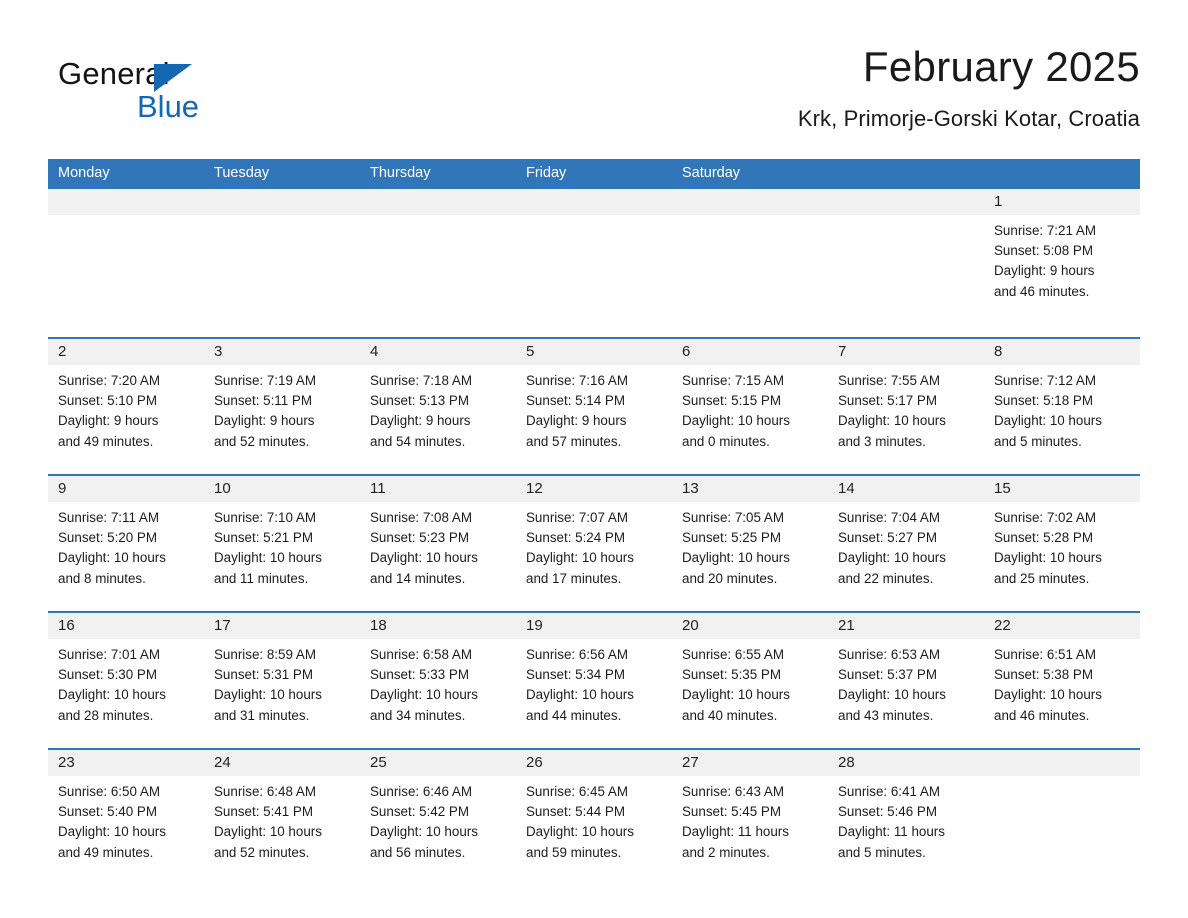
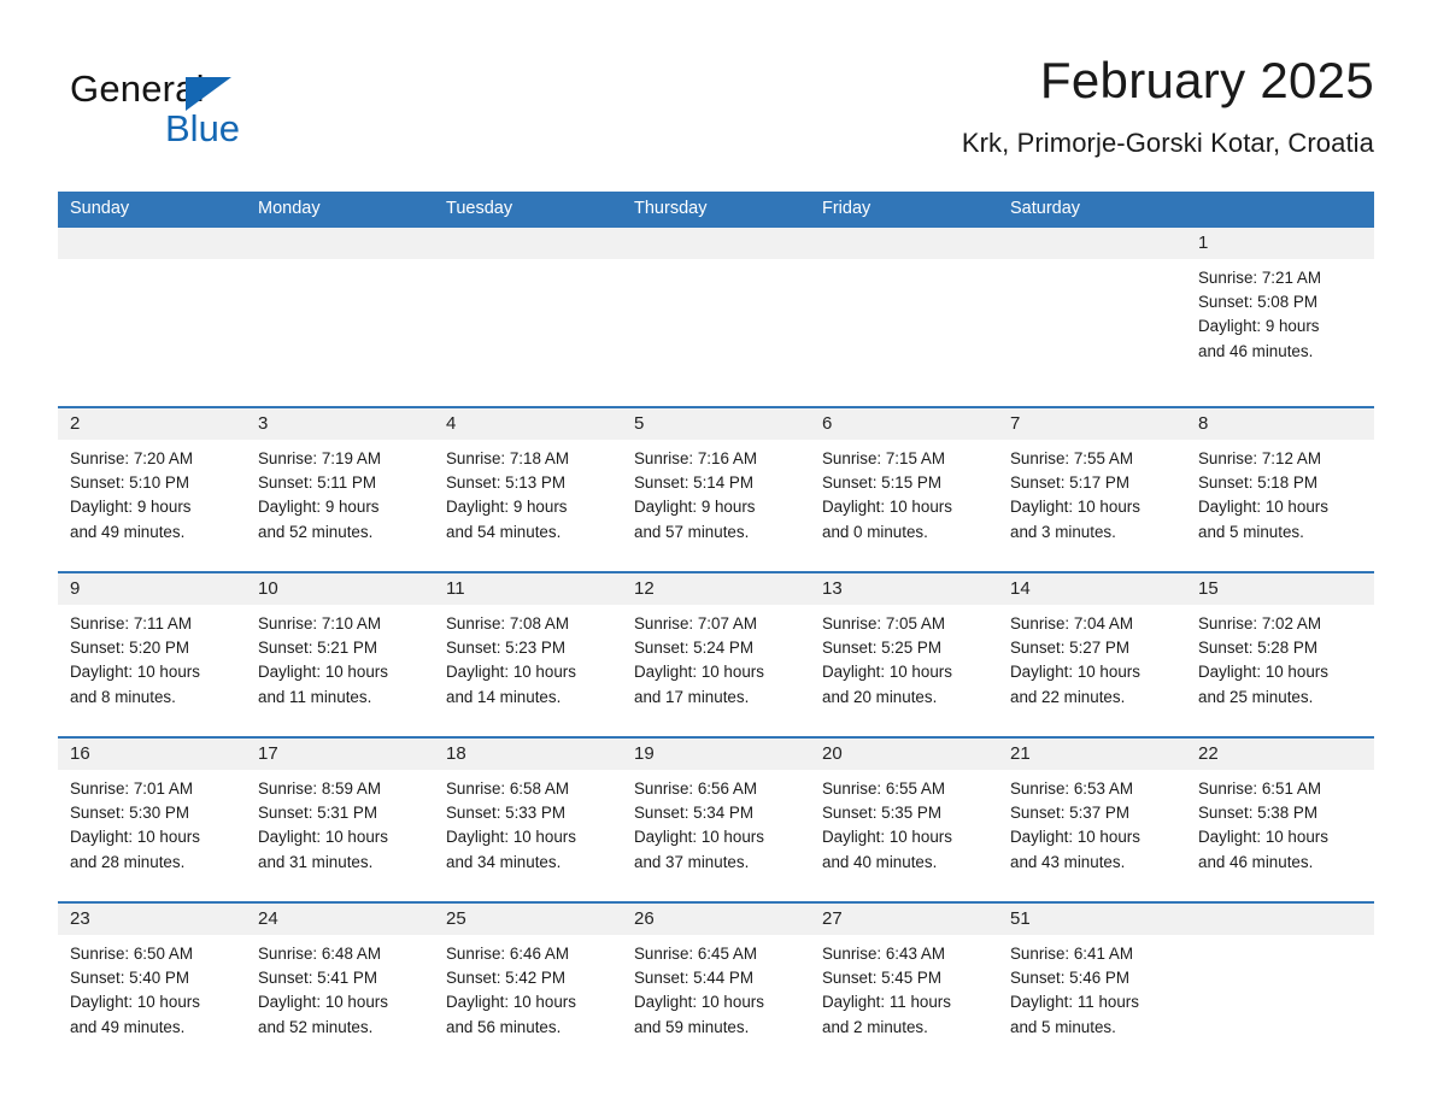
  General
  Blue
  February 2025
  Krk, Primorje-Gorski Kotar, Croatia
+ Sunday
  Monday
  Tuesday
  Thursday
  Friday
  Saturday
  1
  Sunrise: 7:21 AM
  Sunset: 5:08 PM
  Daylight: 9 hours
  and 46 minutes.
  2
  3
  4
  5
  6
  7
  8
  Sunrise: 7:20 AM
  Sunset: 5:10 PM
  Daylight: 9 hours
  and 49 minutes.
  Sunrise: 7:19 AM
  Sunset: 5:11 PM
  Daylight: 9 hours
  and 52 minutes.
  Sunrise: 7:18 AM
  Sunset: 5:13 PM
  Daylight: 9 hours
  and 54 minutes.
  Sunrise: 7:16 AM
  Sunset: 5:14 PM
  Daylight: 9 hours
  and 57 minutes.
  Sunrise: 7:15 AM
  Sunset: 5:15 PM
  Daylight: 10 hours
  and 0 minutes.
  Sunrise: 7:55 AM
  Sunset: 5:17 PM
  Daylight: 10 hours
  and 3 minutes.
  Sunrise: 7:12 AM
  Sunset: 5:18 PM
  Daylight: 10 hours
  and 5 minutes.
  9
  10
  11
  12
  13
  14
  15
  Sunrise: 7:11 AM
  Sunset: 5:20 PM
  Daylight: 10 hours
  and 8 minutes.
  Sunrise: 7:10 AM
  Sunset: 5:21 PM
  Daylight: 10 hours
  and 11 minutes.
  Sunrise: 7:08 AM
  Sunset: 5:23 PM
  Daylight: 10 hours
  and 14 minutes.
  Sunrise: 7:07 AM
  Sunset: 5:24 PM
  Daylight: 10 hours
  and 17 minutes.
  Sunrise: 7:05 AM
  Sunset: 5:25 PM
  Daylight: 10 hours
  and 20 minutes.
  Sunrise: 7:04 AM
  Sunset: 5:27 PM
  Daylight: 10 hours
  and 22 minutes.
  Sunrise: 7:02 AM
  Sunset: 5:28 PM
  Daylight: 10 hours
  and 25 minutes.
  16
  17
  18
  19
  20
  21
  22
  Sunrise: 7:01 AM
  Sunset: 5:30 PM
  Daylight: 10 hours
  and 28 minutes.
  Sunrise: 8:59 AM
  Sunset: 5:31 PM
  Daylight: 10 hours
  and 31 minutes.
  Sunrise: 6:58 AM
  Sunset: 5:33 PM
  Daylight: 10 hours
  and 34 minutes.
  Sunrise: 6:56 AM
  Sunset: 5:34 PM
  Daylight: 10 hours
- and 44 minutes.
+ and 37 minutes.
  Sunrise: 6:55 AM
  Sunset: 5:35 PM
  Daylight: 10 hours
  and 40 minutes.
  Sunrise: 6:53 AM
  Sunset: 5:37 PM
  Daylight: 10 hours
  and 43 minutes.
  Sunrise: 6:51 AM
  Sunset: 5:38 PM
  Daylight: 10 hours
  and 46 minutes.
  23
  24
  25
  26
  27
- 28
+ 51
  Sunrise: 6:50 AM
  Sunset: 5:40 PM
  Daylight: 10 hours
  and 49 minutes.
  Sunrise: 6:48 AM
  Sunset: 5:41 PM
  Daylight: 10 hours
  and 52 minutes.
  Sunrise: 6:46 AM
  Sunset: 5:42 PM
  Daylight: 10 hours
  and 56 minutes.
  Sunrise: 6:45 AM
  Sunset: 5:44 PM
  Daylight: 10 hours
  and 59 minutes.
  Sunrise: 6:43 AM
  Sunset: 5:45 PM
  Daylight: 11 hours
  and 2 minutes.
  Sunrise: 6:41 AM
  Sunset: 5:46 PM
  Daylight: 11 hours
  and 5 minutes.
